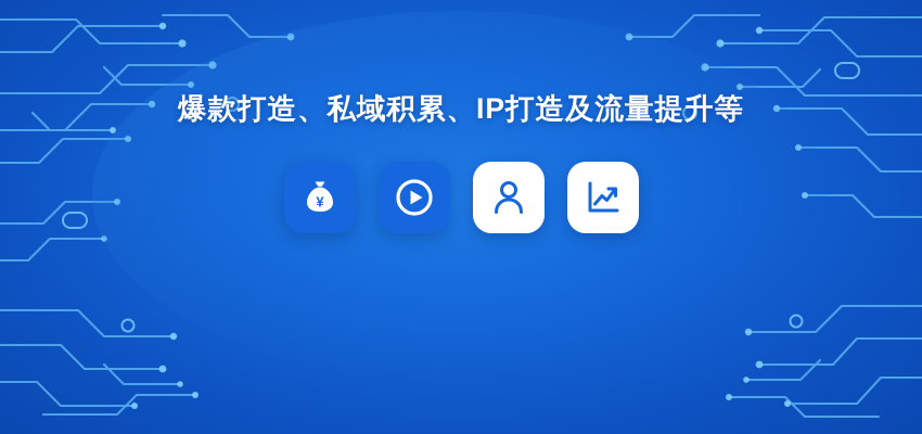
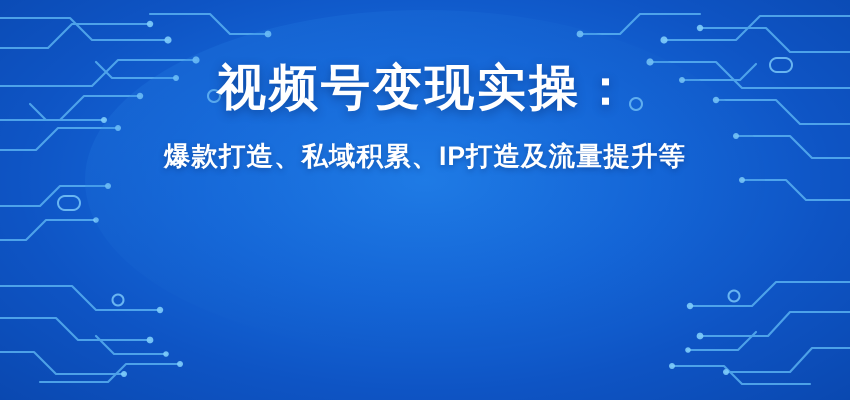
+ 视频号变现实操：
  爆款打造、私域积累、IP打造及流量提升等
- ¥
